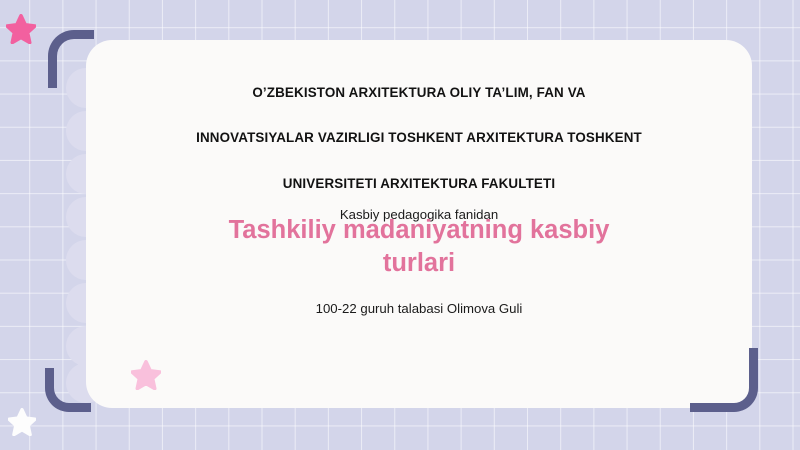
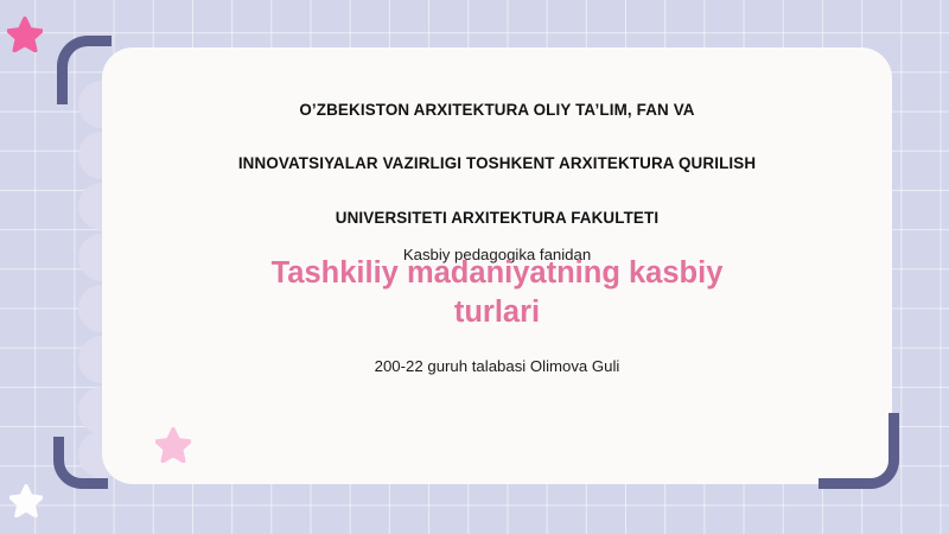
  O’ZBEKISTON ARXITEKTURA OLIY TA’LIM, FAN VA
- INNOVATSIYALAR VAZIRLIGI TOSHKENT ARXITEKTURA TOSHKENT
+ INNOVATSIYALAR VAZIRLIGI TOSHKENT ARXITEKTURA QURILISH
  UNIVERSITETI ARXITEKTURA FAKULTETI
  Kasbiy pedagogika fanidan
  Tashkiliy madaniyatning kasbiy turlari
- 100-22 guruh talabasi Olimova Guli
+ 200-22 guruh talabasi Olimova Guli
